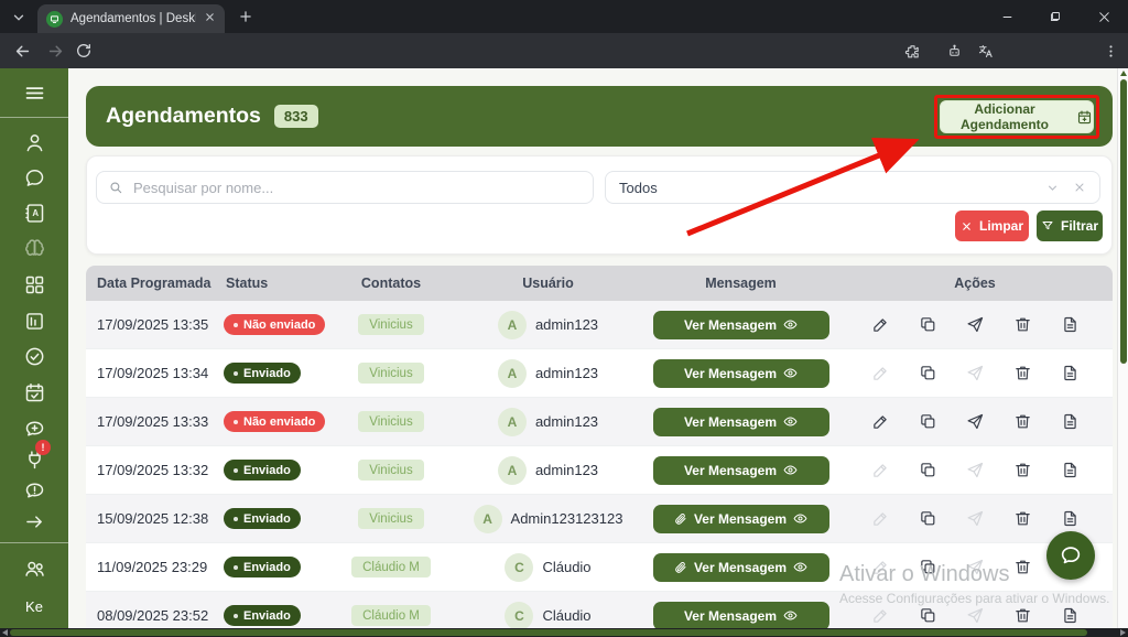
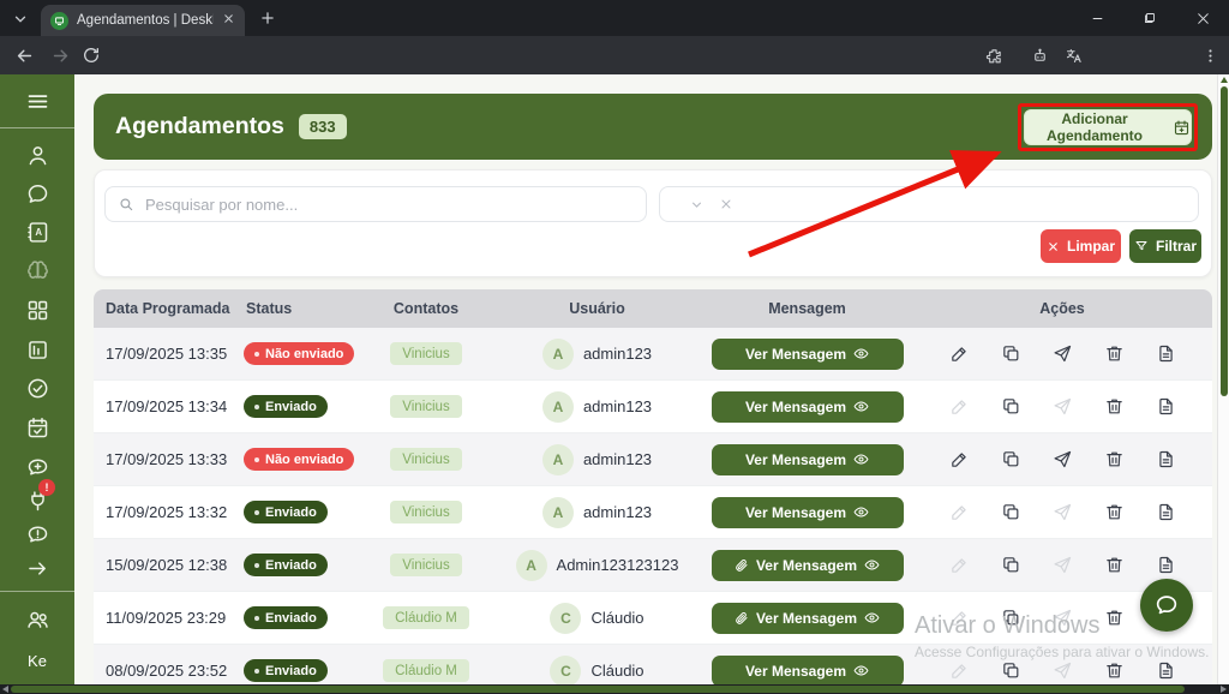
  Agendamentos | Desk
  A
  !
  Ke
  Agendamentos
  833
  Adicionar Agendamento
  Pesquisar por nome...
- Todos
  Limpar
  Filtrar
  Data Programada
  Status
  Contatos
  Usuário
  Mensagem
  Ações
  17/09/2025 13:35
  Não enviado
  Vinicius
  A
  admin123
  Ver Mensagem
  17/09/2025 13:34
  Enviado
  Vinicius
  A
  admin123
  Ver Mensagem
  17/09/2025 13:33
  Não enviado
  Vinicius
  A
  admin123
  Ver Mensagem
  17/09/2025 13:32
  Enviado
  Vinicius
  A
  admin123
  Ver Mensagem
  15/09/2025 12:38
  Enviado
  Vinicius
  A
  Admin123123123
  Ver Mensagem
  11/09/2025 23:29
  Enviado
  Cláudio M
  C
  Cláudio
  Ver Mensagem
  08/09/2025 23:52
  Enviado
  Cláudio M
  C
  Cláudio
  Ver Mensagem
  Ativar o Windows
  Acesse Configurações para ativar o Windows.
